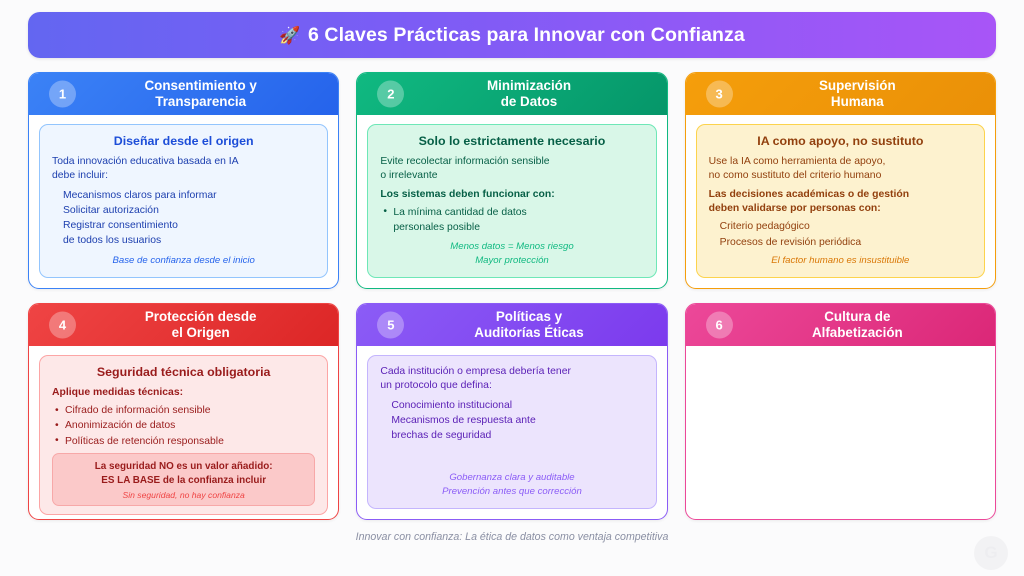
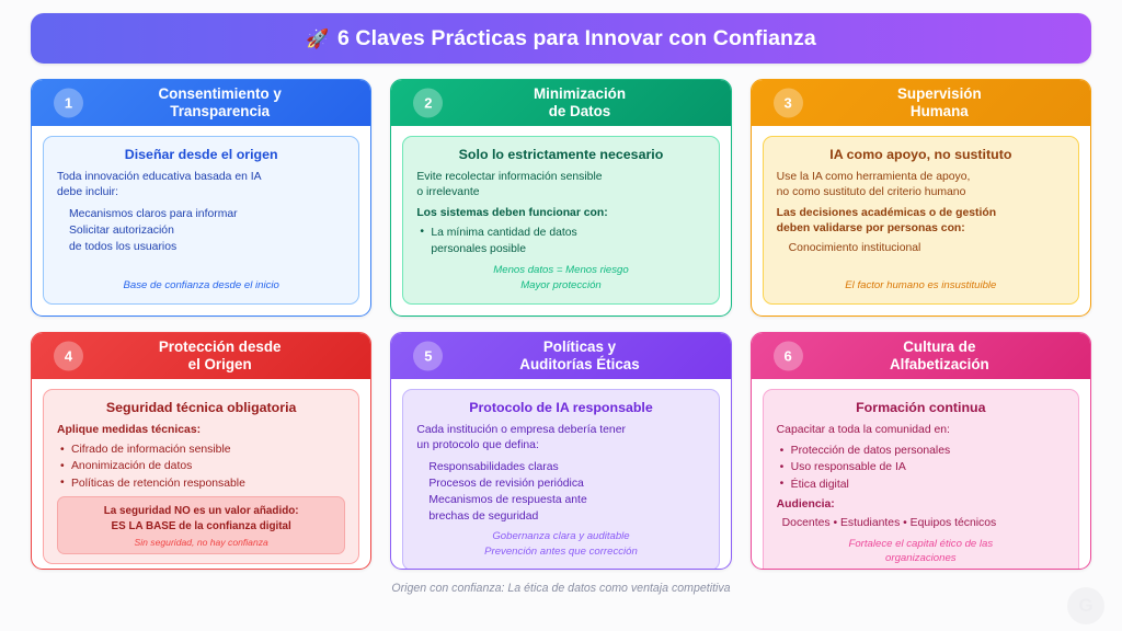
  🚀 6 Claves Prácticas para Innovar con Confianza
  1
  Consentimiento y
  Transparencia
  Diseñar desde el origen
  Toda innovación educativa basada en IA
  debe incluir:
  Mecanismos claros para informar
  Solicitar autorización
- Registrar consentimiento
  de todos los usuarios
  Base de confianza desde el inicio
  2
  Minimización
  de Datos
  Solo lo estrictamente necesario
  Evite recolectar información sensible
  o irrelevante
  Los sistemas deben funcionar con:
  La mínima cantidad de datos
  personales posible
  Menos datos = Menos riesgo
  Mayor protección
  3
  Supervisión
  Humana
  IA como apoyo, no sustituto
  Use la IA como herramienta de apoyo,
  no como sustituto del criterio humano
  Las decisiones académicas o de gestión
  deben validarse por personas con:
- Criterio pedagógico
- Procesos de revisión periódica
+ Conocimiento institucional
  El factor humano es insustituible
  4
  Protección desde
  el Origen
  Seguridad técnica obligatoria
  Aplique medidas técnicas:
  Cifrado de información sensible
  Anonimización de datos
  Políticas de retención responsable
  La seguridad NO es un valor añadido:
- ES LA BASE de la confianza incluir
+ ES LA BASE de la confianza digital
  Sin seguridad, no hay confianza
  5
  Políticas y
  Auditorías Éticas
+ Protocolo de IA responsable
  Cada institución o empresa debería tener
  un protocolo que defina:
+ Responsabilidades claras
- Conocimiento institucional
+ Procesos de revisión periódica
  Mecanismos de respuesta ante
  brechas de seguridad
  Gobernanza clara y auditable
  Prevención antes que corrección
  6
  Cultura de
  Alfabetización
+ Formación continua
+ Capacitar a toda la comunidad en:
+ Protección de datos personales
+ Uso responsable de IA
+ Ética digital
+ Audiencia:
+ Docentes • Estudiantes • Equipos técnicos
+ Fortalece el capital ético de las
+ organizaciones
- Innovar con confianza: La ética de datos como ventaja competitiva
+ Origen con confianza: La ética de datos como ventaja competitiva
